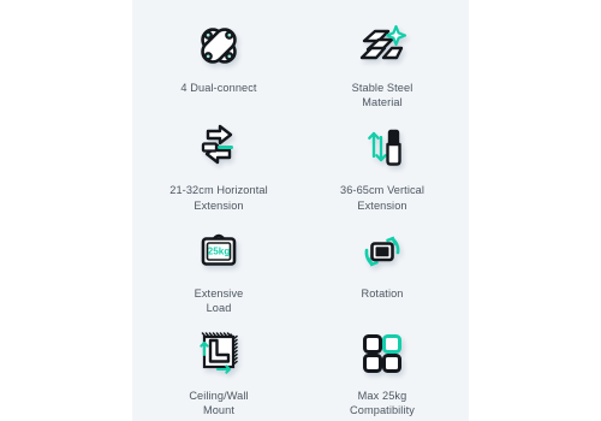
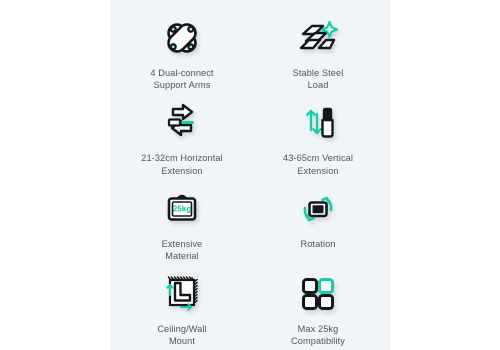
  4 Dual-connect
+ Support Arms
  Stable Steel
- Material
+ Load
  21-32cm Horizontal
  Extension
- 36-65cm Vertical
+ 43-65cm Vertical
  Extension
  25kg
  Extensive
- Load
+ Material
  Rotation
  Ceiling/Wall
  Mount
  Max 25kg
  Compatibility
